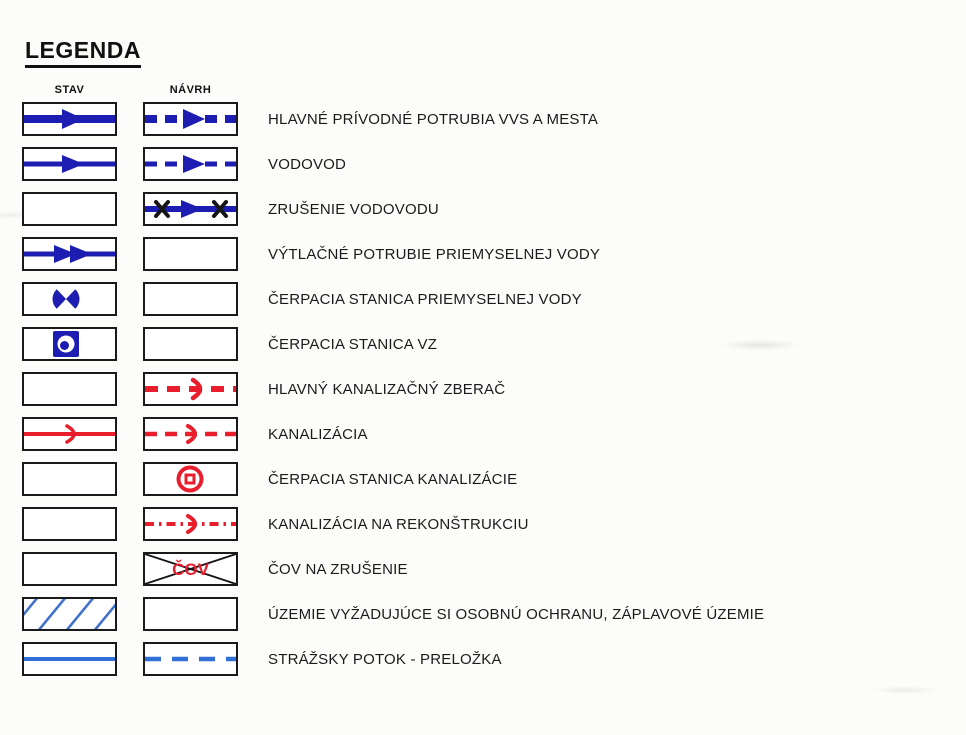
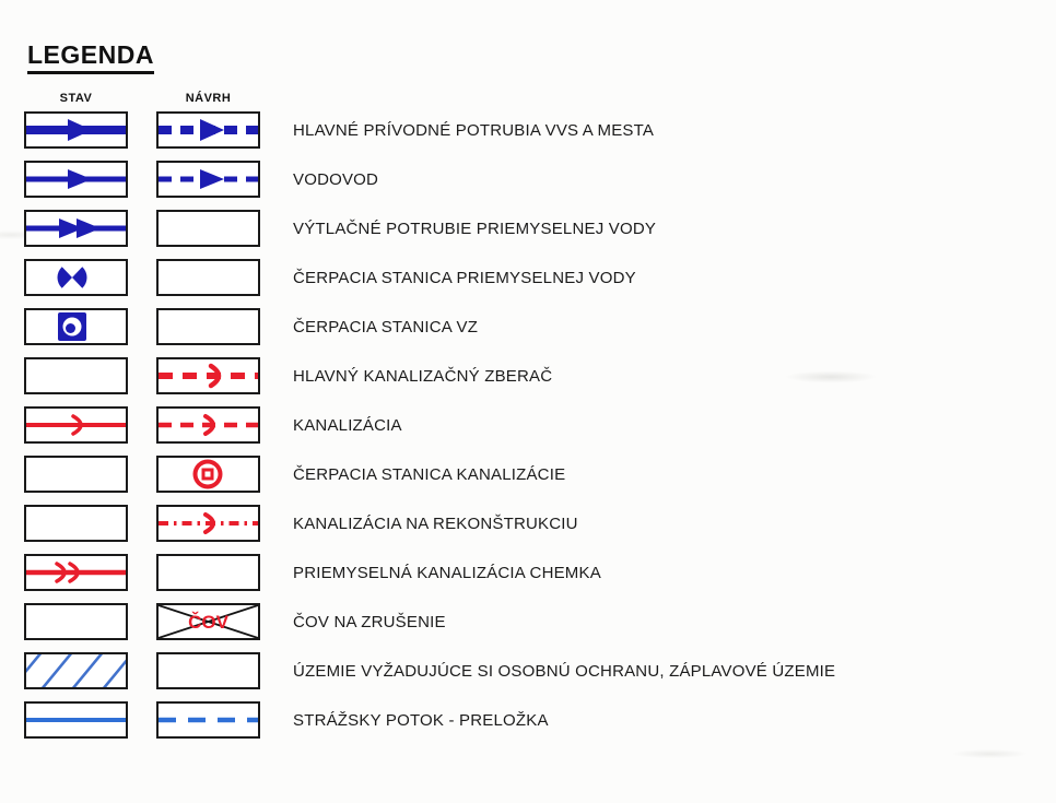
  LEGENDA
  STAV
  NÁVRH
  HLAVNÉ PRÍVODNÉ POTRUBIA VVS A MESTA
  VODOVOD
- ZRUŠENIE VODOVODU
  VÝTLAČNÉ POTRUBIE PRIEMYSELNEJ VODY
  ČERPACIA STANICA PRIEMYSELNEJ VODY
  ČERPACIA STANICA VZ
  HLAVNÝ KANALIZAČNÝ ZBERAČ
  KANALIZÁCIA
  ČERPACIA STANICA KANALIZÁCIE
  KANALIZÁCIA NA REKONŠTRUKCIU
+ PRIEMYSELNÁ KANALIZÁCIA CHEMKA
  ČOV
  ČOV NA ZRUŠENIE
  ÚZEMIE VYŽADUJÚCE SI OSOBNÚ OCHRANU, ZÁPLAVOVÉ ÚZEMIE
  STRÁŽSKY POTOK - PRELOŽKA
